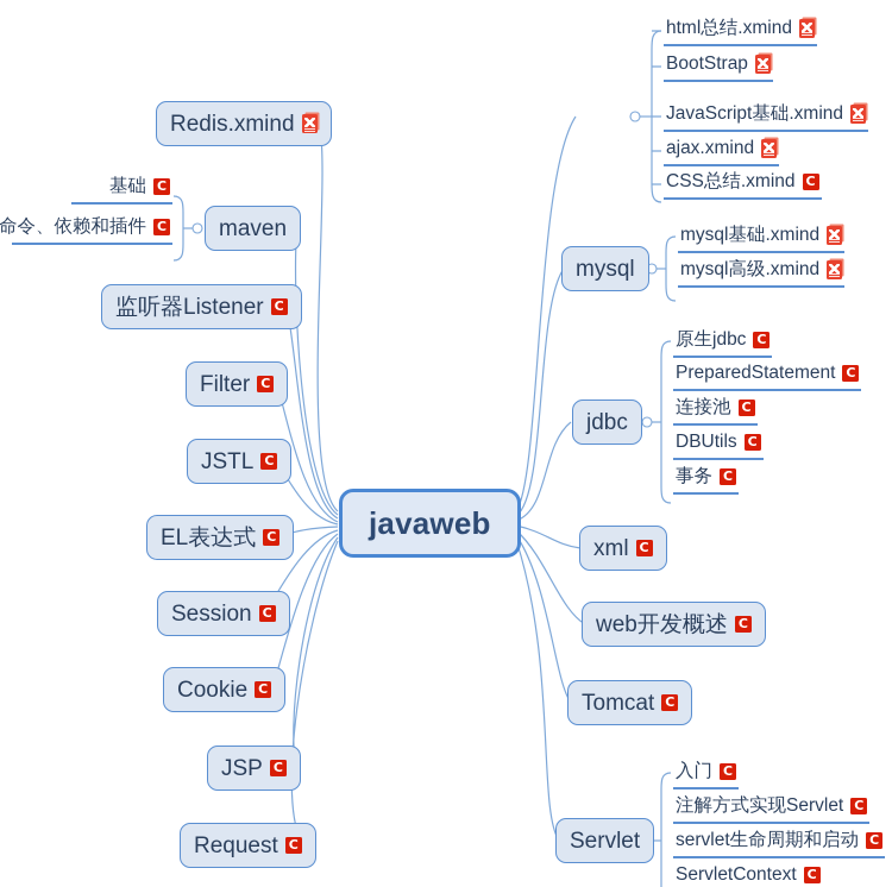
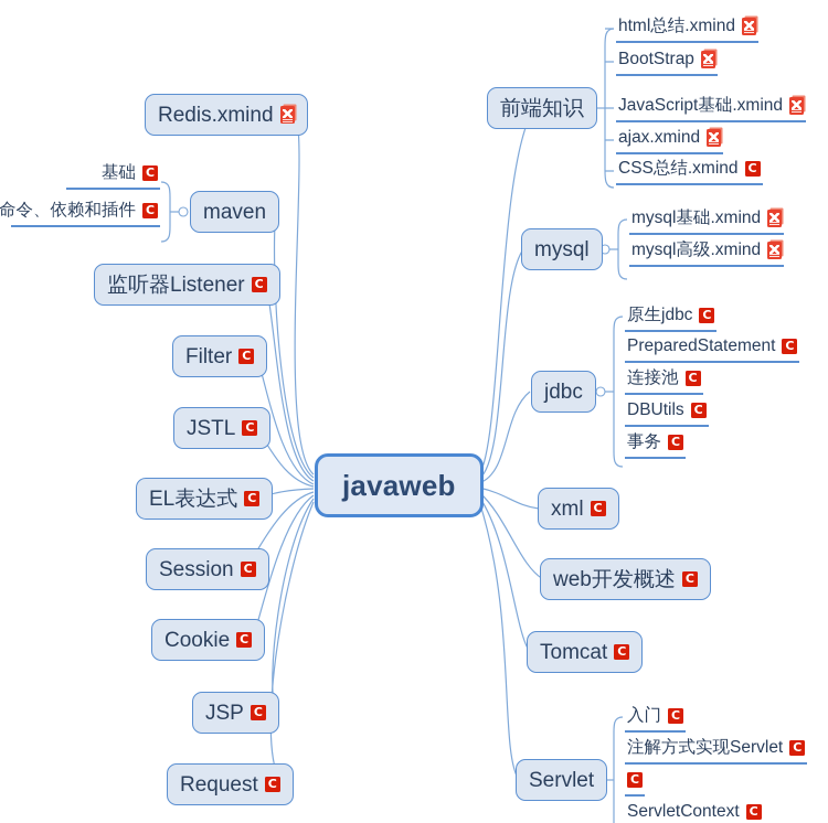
  javaweb
+ 前端知识
  html总结.xmind
  BootStrap
  JavaScript基础.xmind
  ajax.xmind
  CSS总结.xmind
  C
  mysql
  mysql基础.xmind
  mysql高级.xmind
  jdbc
  原生jdbc
  C
  PreparedStatement
  C
  连接池
  C
  DBUtils
  C
  事务
  C
  xml
  C
  web开发概述
  C
  Tomcat
  C
  Servlet
  入门
  C
  注解方式实现Servlet
  C
- servlet生命周期和启动
  C
  ServletContext
  C
  Redis.xmind
  maven
  基础
  C
  命令、依赖和插件
  C
  监听器Listener
  C
  Filter
  C
  JSTL
  C
  EL表达式
  C
  Session
  C
  Cookie
  C
  JSP
  C
  Request
  C
